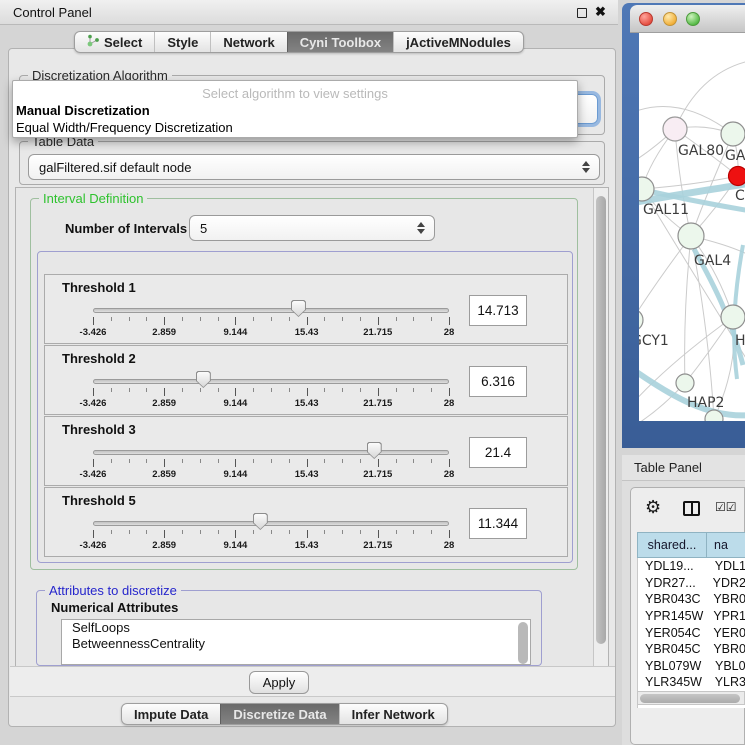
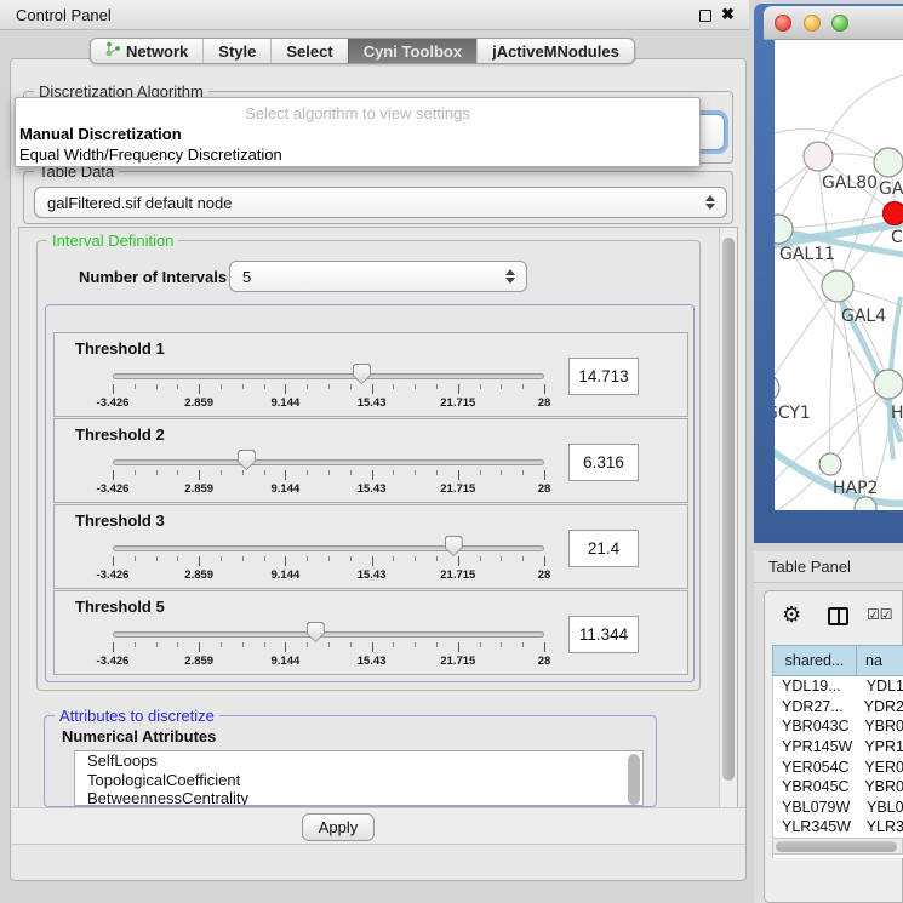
  Control Panel
  ✖
- Select
+ Network
  Style
- Network
+ Select
  Cyni Toolbox
  jActiveMNodules
  Discretization Algorithm
  Table Data
  galFiltered.sif default node
  Interval Definition
  Number of Intervals
  5
  Threshold 1
  -3.426
  2.859
  9.144
  15.43
  21.715
  28
  14.713
  Threshold 2
  -3.426
  2.859
  9.144
  15.43
  21.715
  28
  6.316
  Threshold 3
  -3.426
  2.859
  9.144
  15.43
  21.715
  28
  21.4
  Threshold 5
  -3.426
  2.859
  9.144
  15.43
  21.715
  28
  11.344
  Attributes to discretize
  Numerical Attributes
  SelfLoops
+ TopologicalCoefficient
  BetweennessCentrality
  Apply
- Impute Data
- Discretize Data
- Infer Network
  Select algorithm to view settings
  Manual Discretization
  Equal Width/Frequency Discretization
  GAL80
  GA
  C
  GAL11
  GAL4
  CY1
  H
  HAP2
  Table Panel
  ⚙
  ☑☑
  shared...
  na
  YDL19...
  YDL1
  YDR27...
  YDR2
  YBR043C
  YBR0
  YPR145W
  YPR1
  YER054C
  YER0
  YBR045C
  YBR0
  YBL079W
  YBL0
  YLR345W
  YLR3
